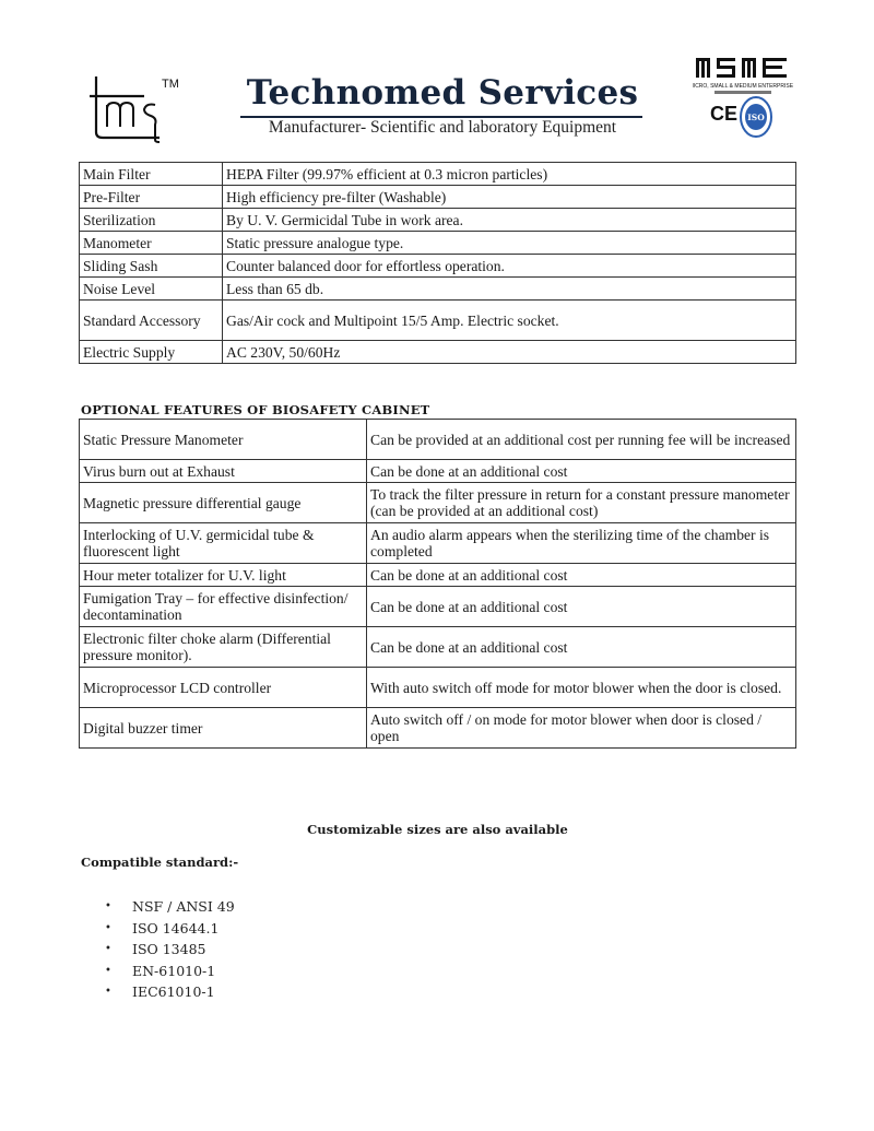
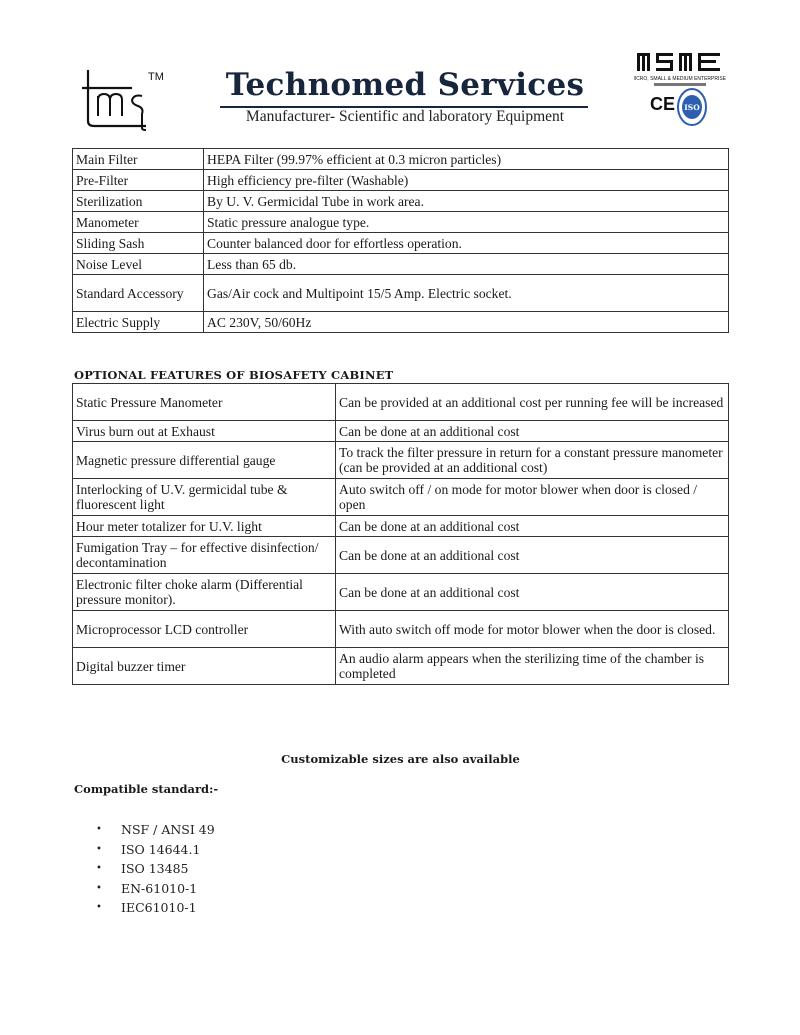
  TM
  Technomed Services
  Manufacturer- Scientific and laboratory Equipment
  CE
  ISO
  Main Filter	HEPA Filter (99.97% efficient at 0.3 micron particles)
  Pre-Filter	High efficiency pre-filter (Washable)
  Sterilization	By U. V. Germicidal Tube in work area.
  Manometer	Static pressure analogue type.
  Sliding Sash	Counter balanced door for effortless operation.
  Noise Level	Less than 65 db.
  Standard Accessory	Gas/Air cock and Multipoint 15/5 Amp. Electric socket.
  Electric Supply	AC 230V, 50/60Hz
  OPTIONAL FEATURES OF BIOSAFETY CABINET
  Static Pressure Manometer	Can be provided at an additional cost per running fee will be increased
  Virus burn out at Exhaust	Can be done at an additional cost
  Magnetic pressure differential gauge	To track the filter pressure in return for a constant pressure manometer (can be provided at an additional cost)
- Interlocking of U.V. germicidal tube & fluorescent light	An audio alarm appears when the sterilizing time of the chamber is completed
+ Interlocking of U.V. germicidal tube & fluorescent light	Auto switch off / on mode for motor blower when door is closed / open
  Hour meter totalizer for U.V. light	Can be done at an additional cost
  Fumigation Tray – for effective disinfection/ decontamination	Can be done at an additional cost
  Electronic filter choke alarm (Differential pressure monitor).	Can be done at an additional cost
  Microprocessor LCD controller	With auto switch off mode for motor blower when the door is closed.
- Digital buzzer timer	Auto switch off / on mode for motor blower when door is closed / open
+ Digital buzzer timer	An audio alarm appears when the sterilizing time of the chamber is completed
  Customizable sizes are also available
  Compatible standard:-
  •
  NSF / ANSI 49
  •
  ISO 14644.1
  •
  ISO 13485
  •
  EN-61010-1
  •
  IEC61010-1
